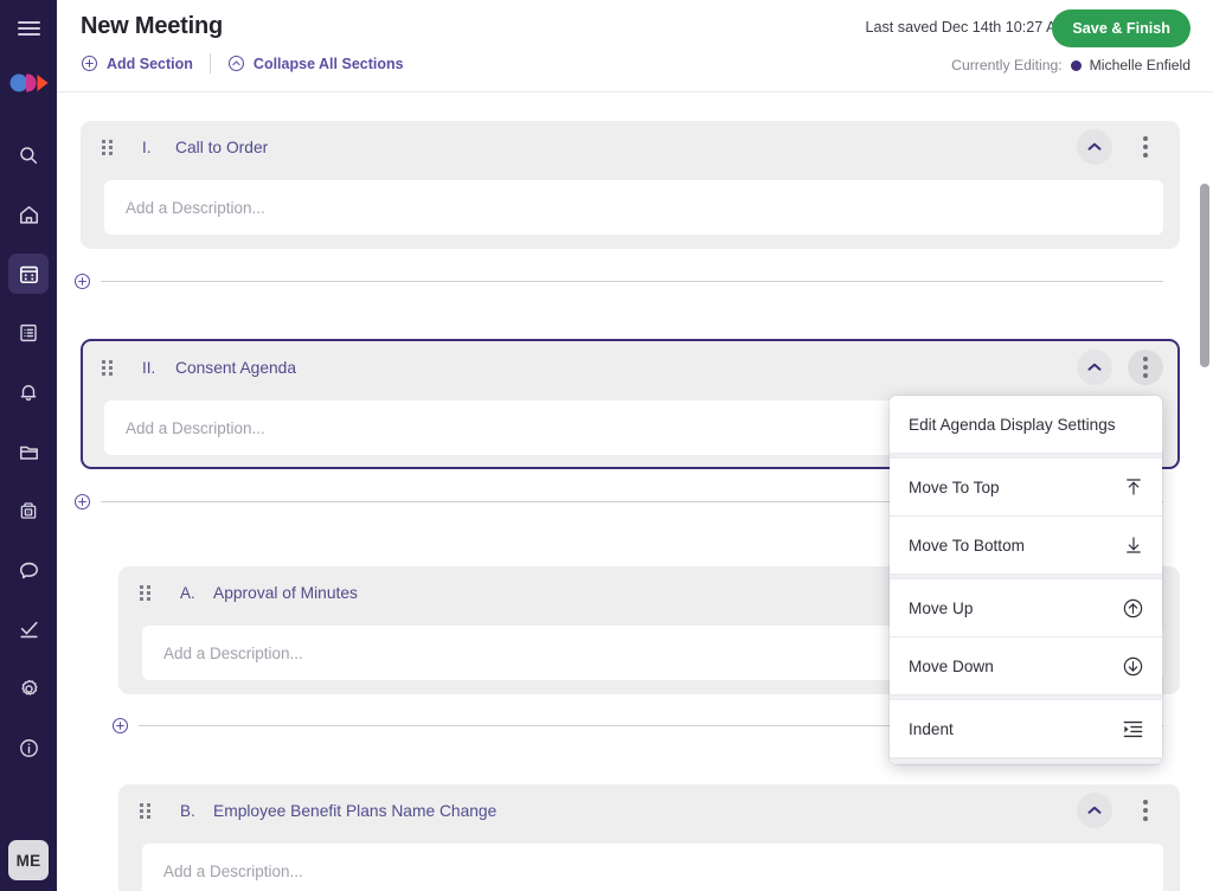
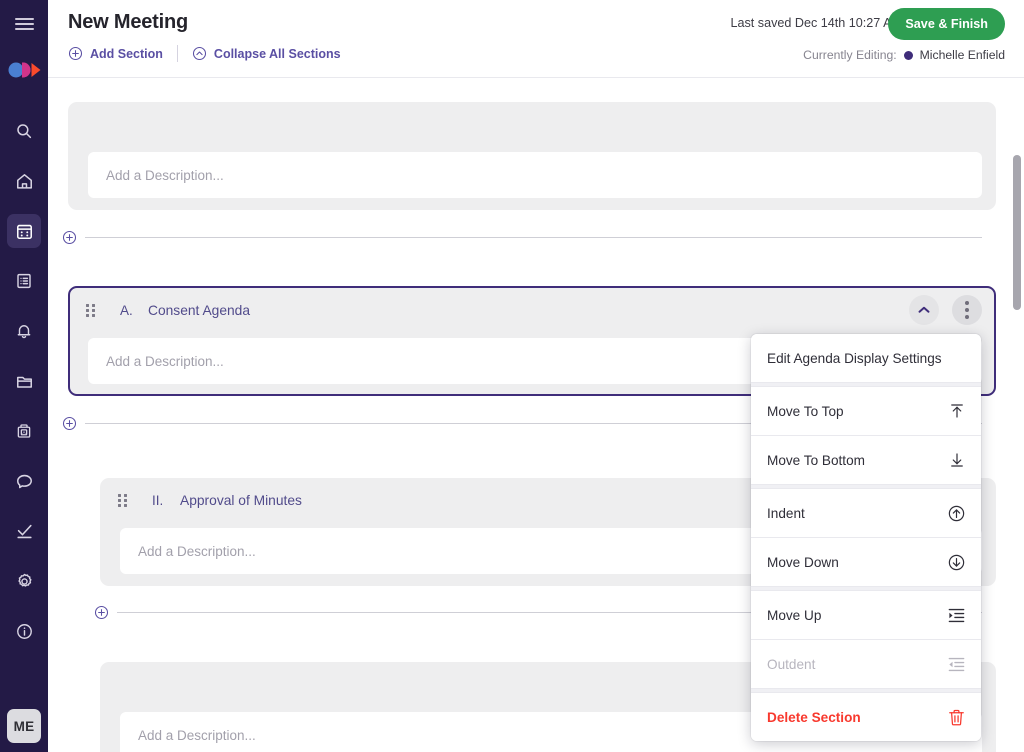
  ME
  New Meeting
  Add Section
  Collapse All Sections
  Last saved Dec 14th 10:27 A
  Save & Finish
  Currently Editing:
  Michelle Enfield
- I.
- Call to Order
  Add a Description...
- II.
+ A.
  Consent Agenda
  Add a Description...
- A.
+ II.
  Approval of Minutes
  Add a Description...
- B.
- Employee Benefit Plans Name Change
  Add a Description...
  Edit Agenda Display Settings
  Move To Top
  Move To Bottom
- Move Up
+ Indent
  Move Down
- Indent
+ Move Up
+ Outdent
+ Delete Section
